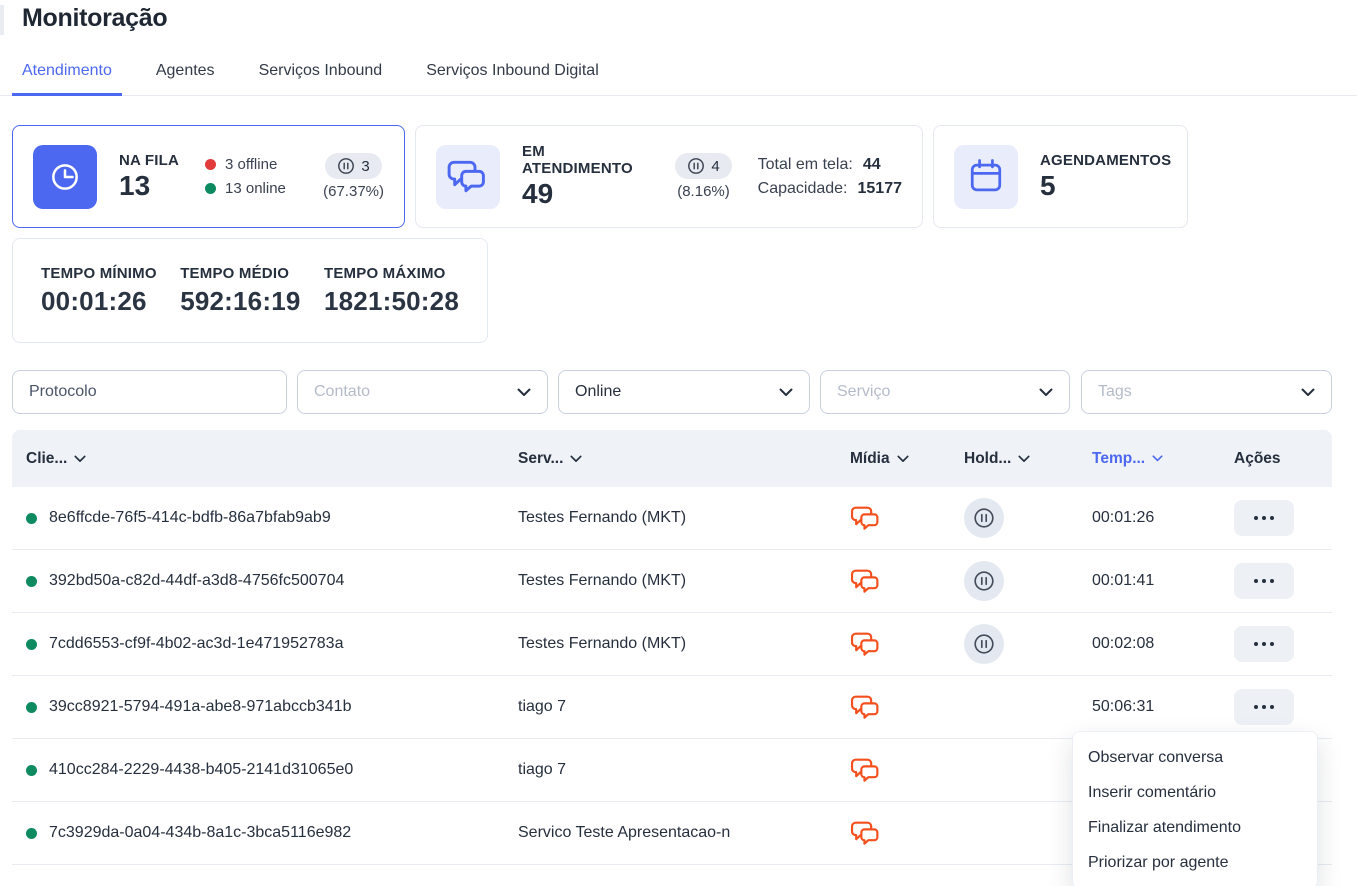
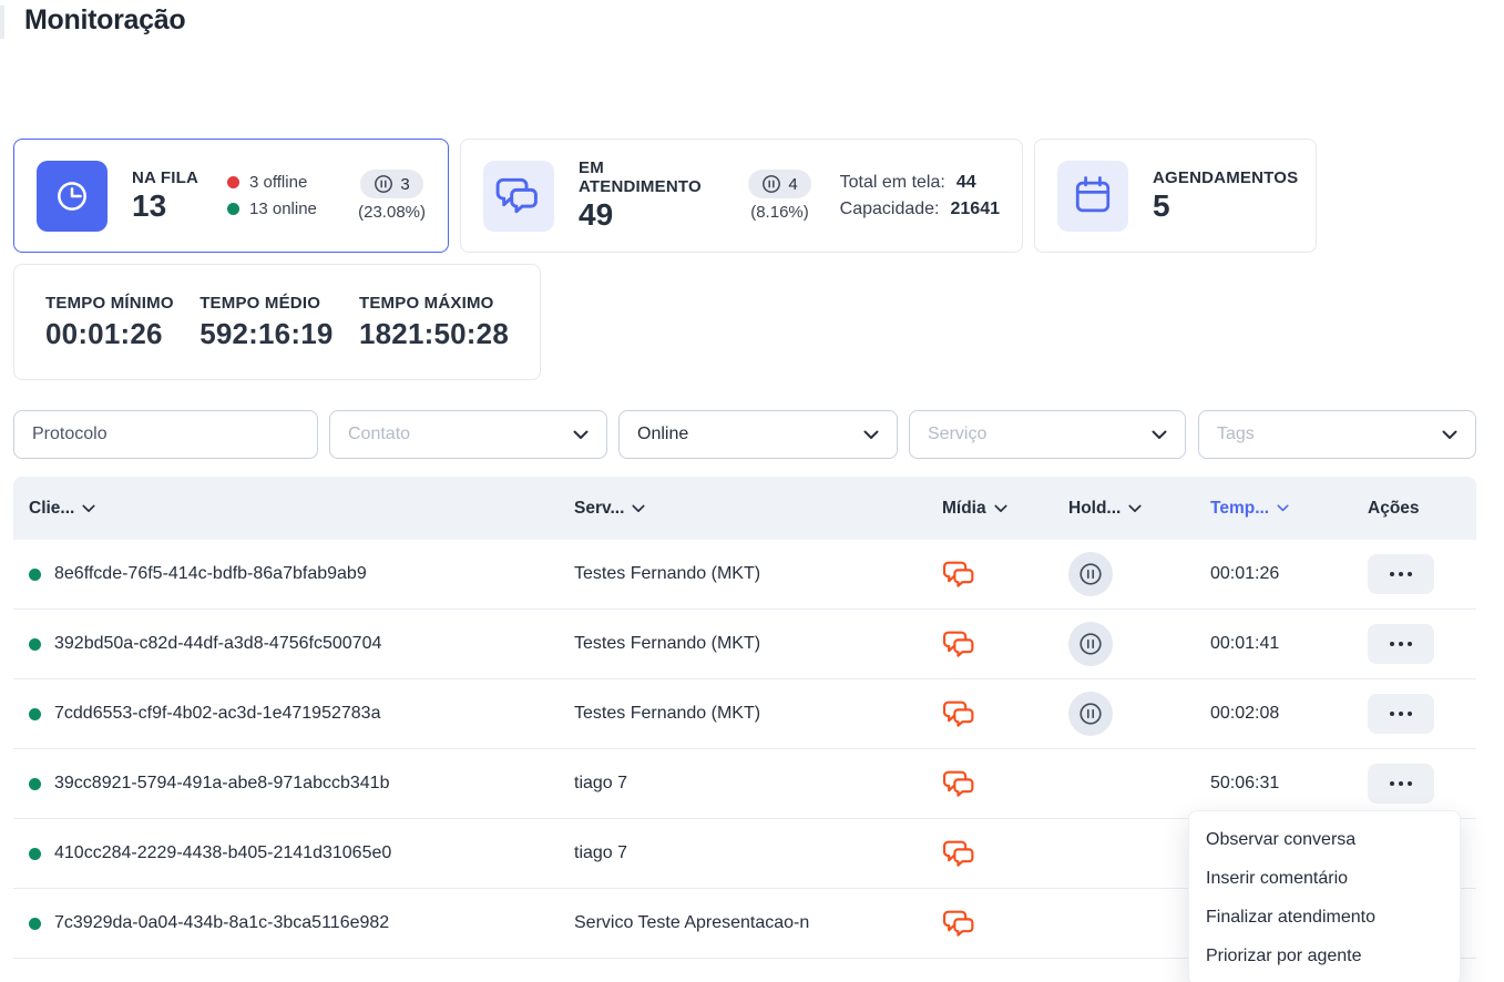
  Monitoração
- Atendimento
- Agentes
- Serviços Inbound
- Serviços Inbound Digital
  NA FILA
  13
  3 offline
  13 online
  3
- (67.37%)
+ (23.08%)
  EM ATENDIMENTO
  49
  4
  (8.16%)
  Total em tela:
  44
  Capacidade:
- 15177
+ 21641
  AGENDAMENTOS
  5
  TEMPO MÍNIMO
  00:01:26
  TEMPO MÉDIO
  592:16:19
  TEMPO MÁXIMO
  1821:50:28
  Protocolo
  Contato
  Online
  Serviço
  Tags
  Clie...
  Serv...
  Mídia
  Hold...
  Temp...
  Ações
  8e6ffcde-76f5-414c-bdfb-86a7bfab9ab9
  Testes Fernando (MKT)
  00:01:26
  392bd50a-c82d-44df-a3d8-4756fc500704
  Testes Fernando (MKT)
  00:01:41
  7cdd6553-cf9f-4b02-ac3d-1e471952783a
  Testes Fernando (MKT)
  00:02:08
  39cc8921-5794-491a-abe8-971abccb341b
  tiago 7
  50:06:31
  410cc284-2229-4438-b405-2141d31065e0
  tiago 7
  7c3929da-0a04-434b-8a1c-3bca5116e982
  Servico Teste Apresentacao-n
  Observar conversa
  Inserir comentário
  Finalizar atendimento
  Priorizar por agente
